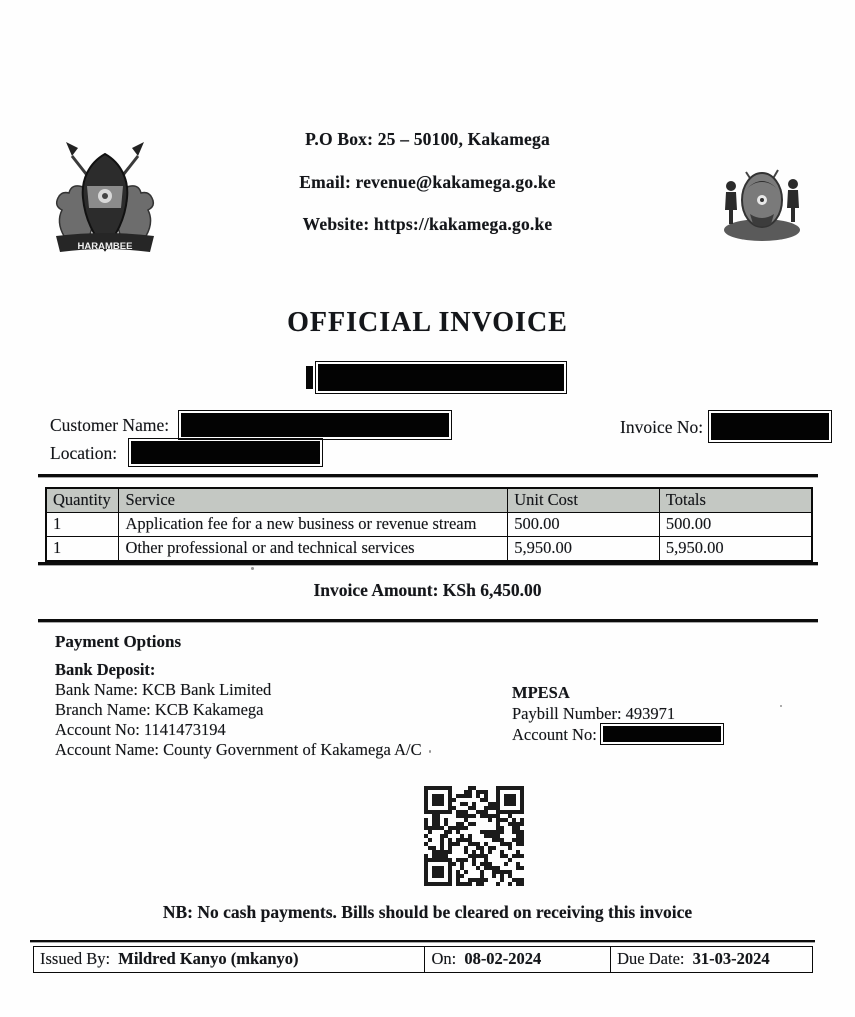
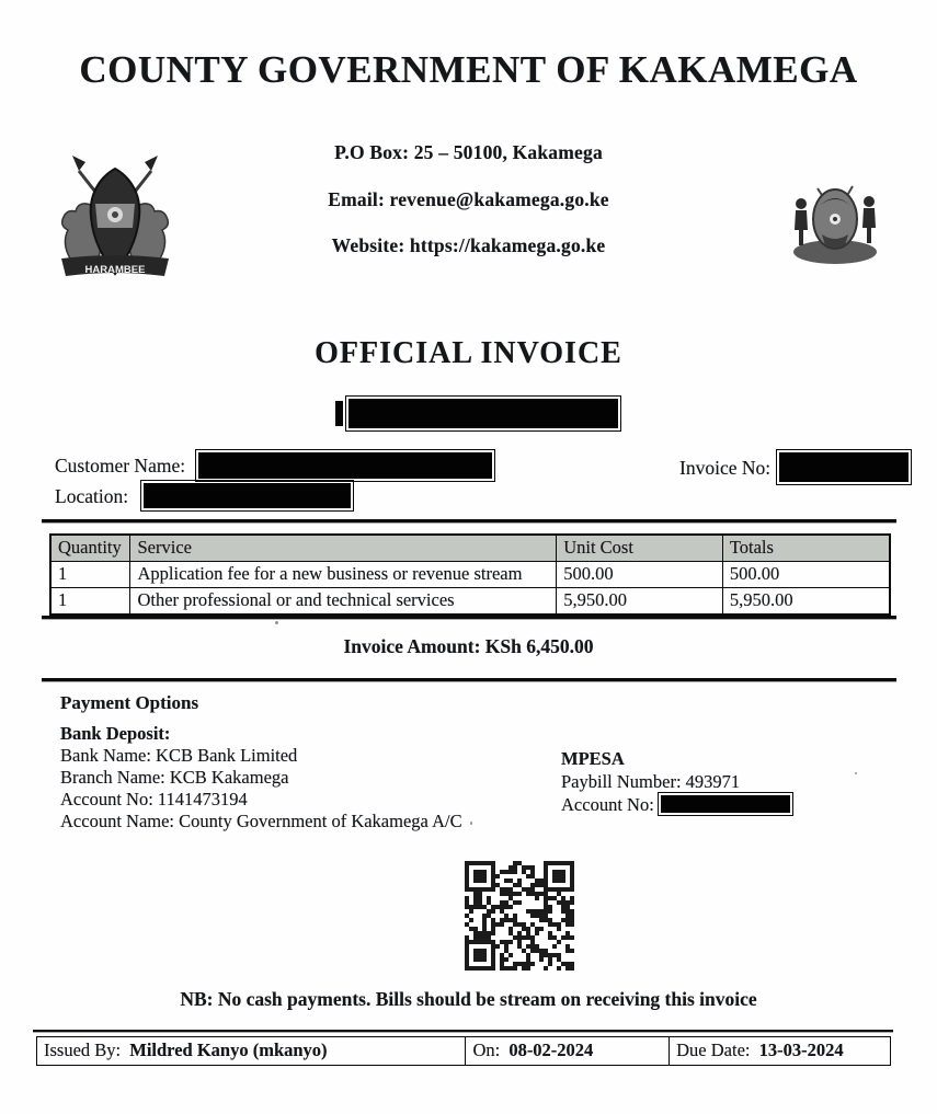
+ COUNTY GOVERNMENT OF KAKAMEGA
  HARAMBEE
  P.O Box: 25 – 50100, Kakamega
  Email: revenue@kakamega.go.ke
  Website: https://kakamega.go.ke
  OFFICIAL INVOICE
  Customer Name:
  Invoice No:
  Location:
  Quantity	Service	Unit Cost	Totals
  1	Application fee for a new business or revenue stream	500.00	500.00
  1	Other professional or and technical services	5,950.00	5,950.00
  Invoice Amount: KSh 6,450.00
  Payment Options
  Bank Deposit:
  Bank Name: KCB Bank Limited
  Branch Name: KCB Kakamega
  Account No: 1141473194
  Account Name: County Government of Kakamega A/C
  MPESA
  Paybill Number: 493971
  Account No:
- NB: No cash payments. Bills should be cleared on receiving this invoice
+ NB: No cash payments. Bills should be stream on receiving this invoice
- Issued By: Mildred Kanyo (mkanyo)	On: 08-02-2024	Due Date: 31-03-2024
+ Issued By: Mildred Kanyo (mkanyo)	On: 08-02-2024	Due Date: 13-03-2024
